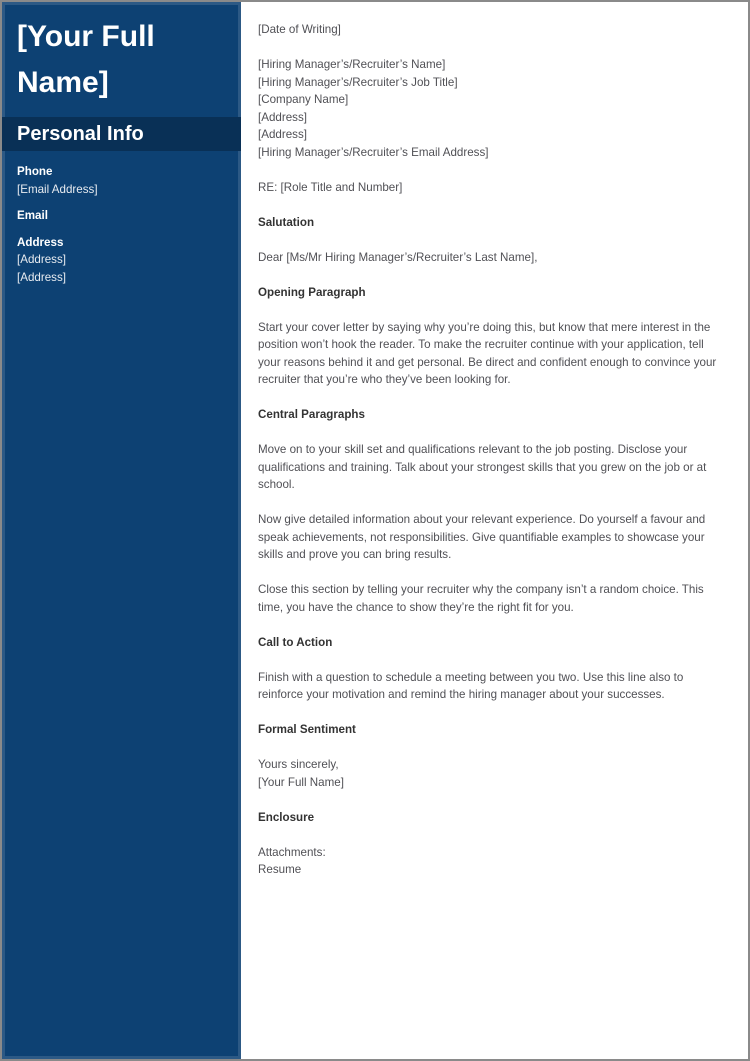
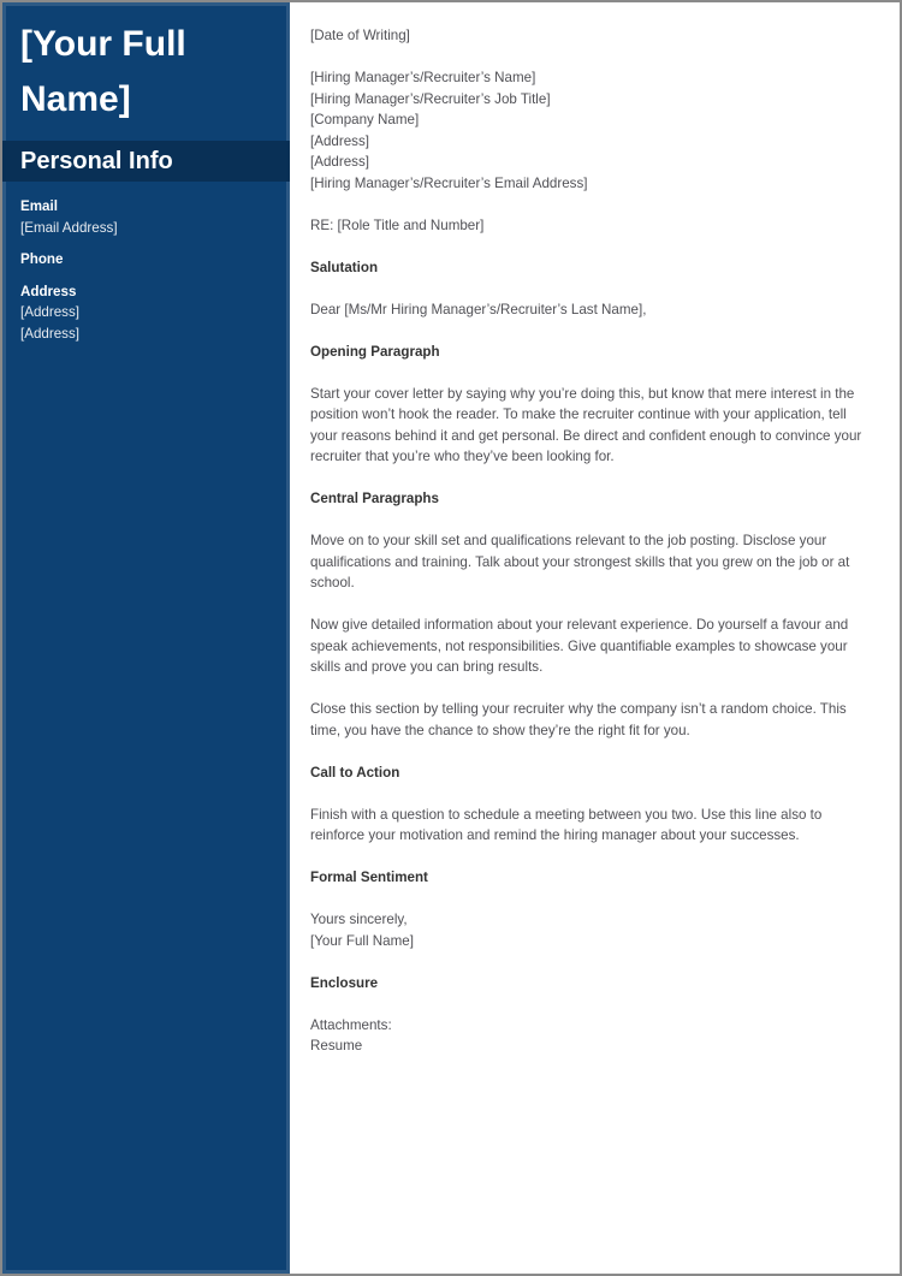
  [Your Full Name]
  Personal Info
- Phone
+ Email
  [Email Address]
- Email
+ Phone
  Address
  [Address]
  [Address]
  [Date of Writing]
  [Hiring Manager’s/Recruiter’s Name]
  [Hiring Manager’s/Recruiter’s Job Title]
  [Company Name]
  [Address]
  [Address]
  [Hiring Manager’s/Recruiter’s Email Address]
  RE: [Role Title and Number]
  Salutation
  Dear [Ms/Mr Hiring Manager’s/Recruiter’s Last Name],
  Opening Paragraph
  Start your cover letter by saying why you’re doing this, but know that mere interest in the position won’t hook the reader. To make the recruiter continue with your application, tell your reasons behind it and get personal. Be direct and confident enough to convince your recruiter that you’re who they’ve been looking for.
  Central Paragraphs
  Move on to your skill set and qualifications relevant to the job posting. Disclose your qualifications and training. Talk about your strongest skills that you grew on the job or at school.
  Now give detailed information about your relevant experience. Do yourself a favour and speak achievements, not responsibilities. Give quantifiable examples to showcase your skills and prove you can bring results.
  Close this section by telling your recruiter why the company isn’t a random choice. This time, you have the chance to show they’re the right fit for you.
  Call to Action
  Finish with a question to schedule a meeting between you two. Use this line also to reinforce your motivation and remind the hiring manager about your successes.
  Formal Sentiment
  Yours sincerely,
  [Your Full Name]
  Enclosure
  Attachments:
  Resume
